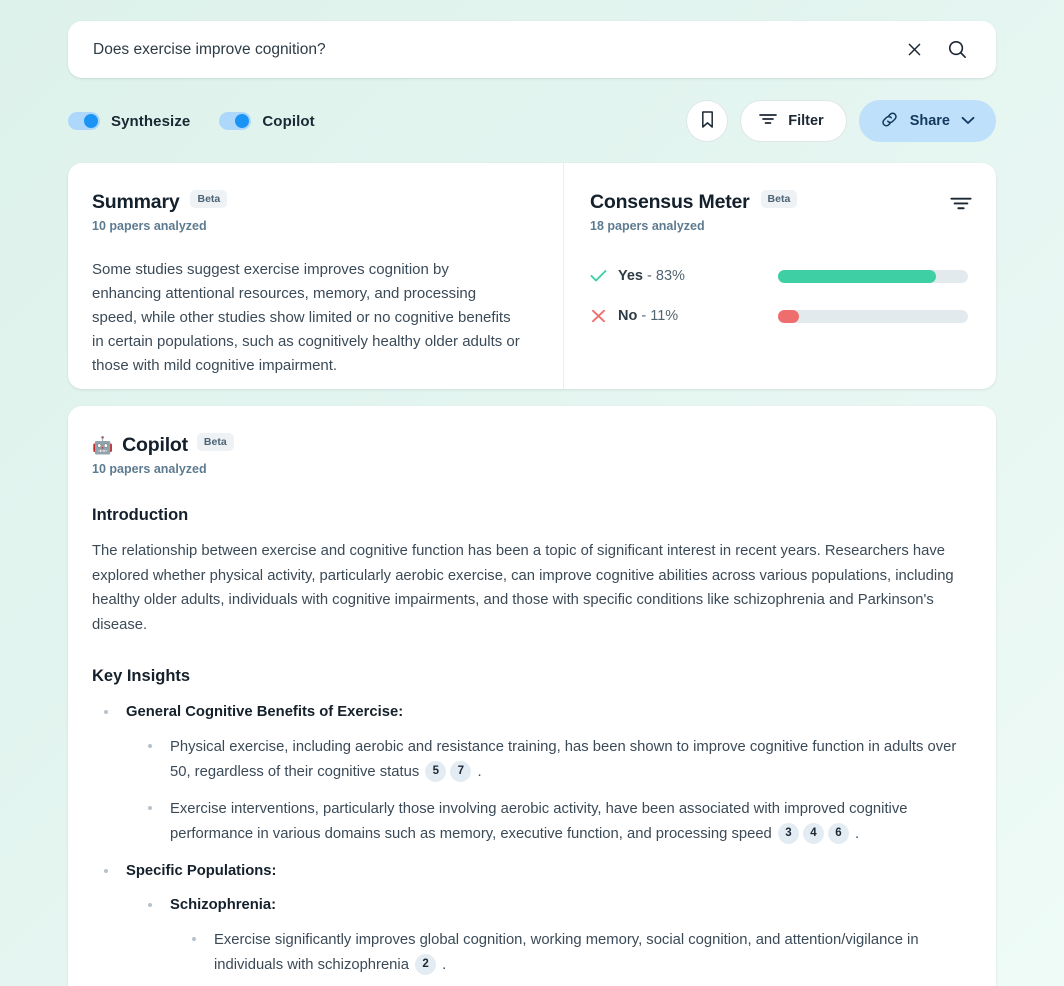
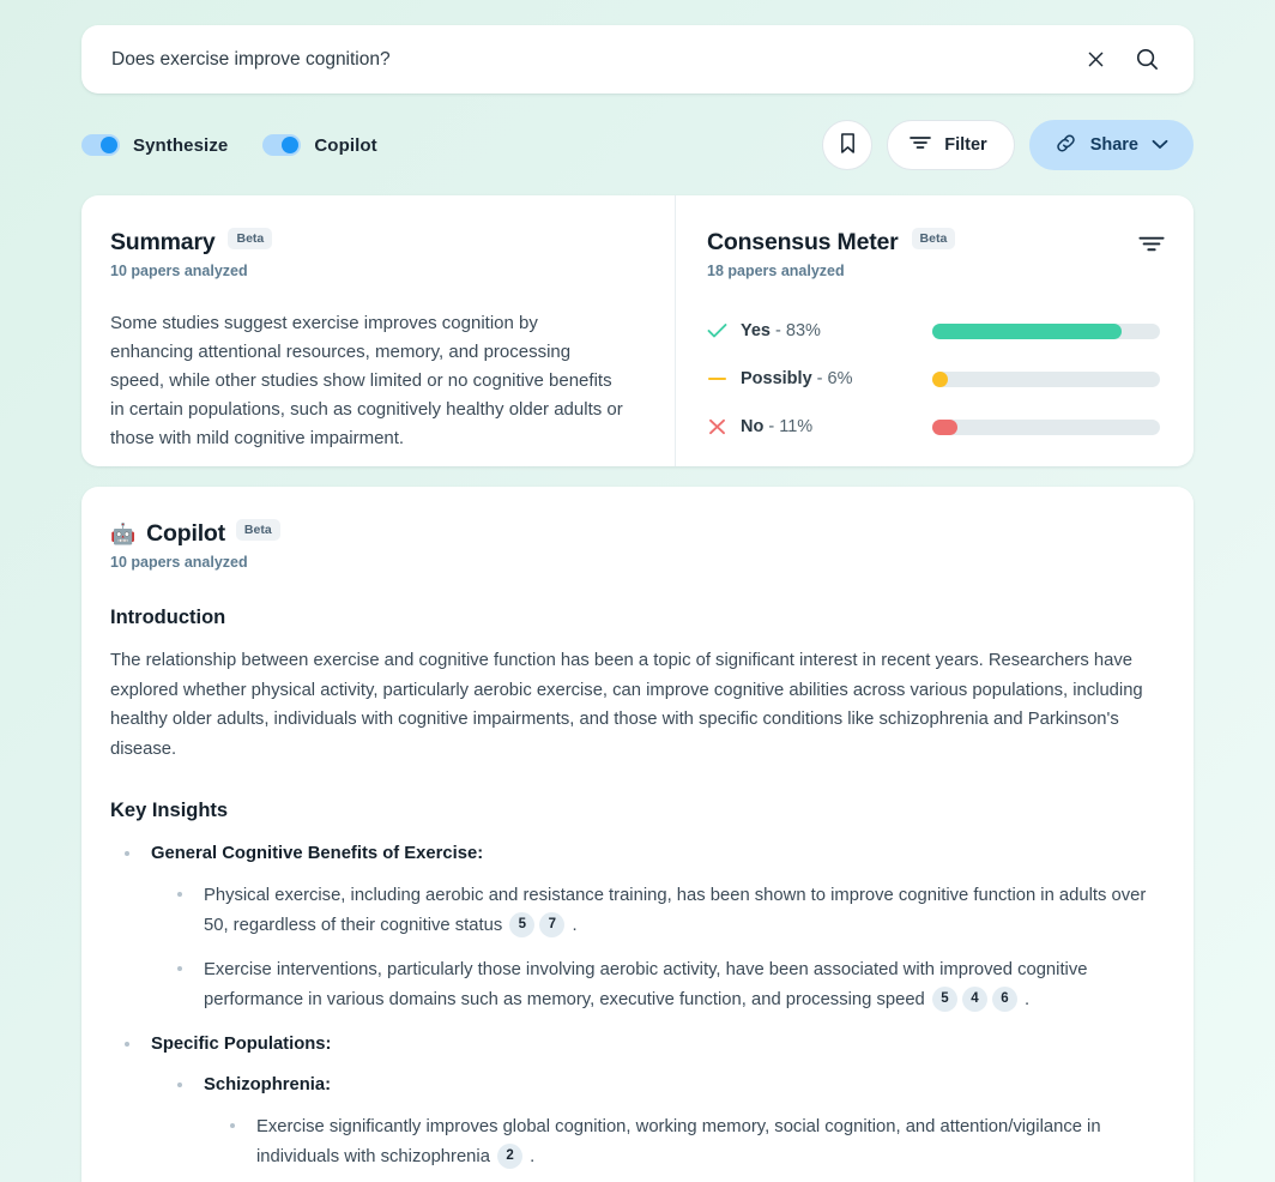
  Does exercise improve cognition?
  Synthesize
  Copilot
  Filter
  Share
  Summary
  Beta
  10 papers analyzed
  Some studies suggest exercise improves cognition by enhancing attentional resources, memory, and processing speed, while other studies show limited or no cognitive benefits in certain populations, such as cognitively healthy older adults or those with mild cognitive impairment.
  Consensus Meter
  Beta
  18 papers analyzed
  Yes - 83%
+ Possibly - 6%
  No - 11%
  🤖
  Copilot
  Beta
  10 papers analyzed
  Introduction
  The relationship between exercise and cognitive function has been a topic of significant interest in recent years. Researchers have explored whether physical activity, particularly aerobic exercise, can improve cognitive abilities across various populations, including healthy older adults, individuals with cognitive impairments, and those with specific conditions like schizophrenia and Parkinson's disease.
  Key Insights
  General Cognitive Benefits of Exercise:
  Physical exercise, including aerobic and resistance training, has been shown to improve cognitive function in adults over 50, regardless of their cognitive status 5 7 .
- Exercise interventions, particularly those involving aerobic activity, have been associated with improved cognitive performance in various domains such as memory, executive function, and processing speed 3 4 6 .
+ Exercise interventions, particularly those involving aerobic activity, have been associated with improved cognitive performance in various domains such as memory, executive function, and processing speed 5 4 6 .
  Specific Populations:
  Schizophrenia:
  Exercise significantly improves global cognition, working memory, social cognition, and attention/vigilance in individuals with schizophrenia 2 .
